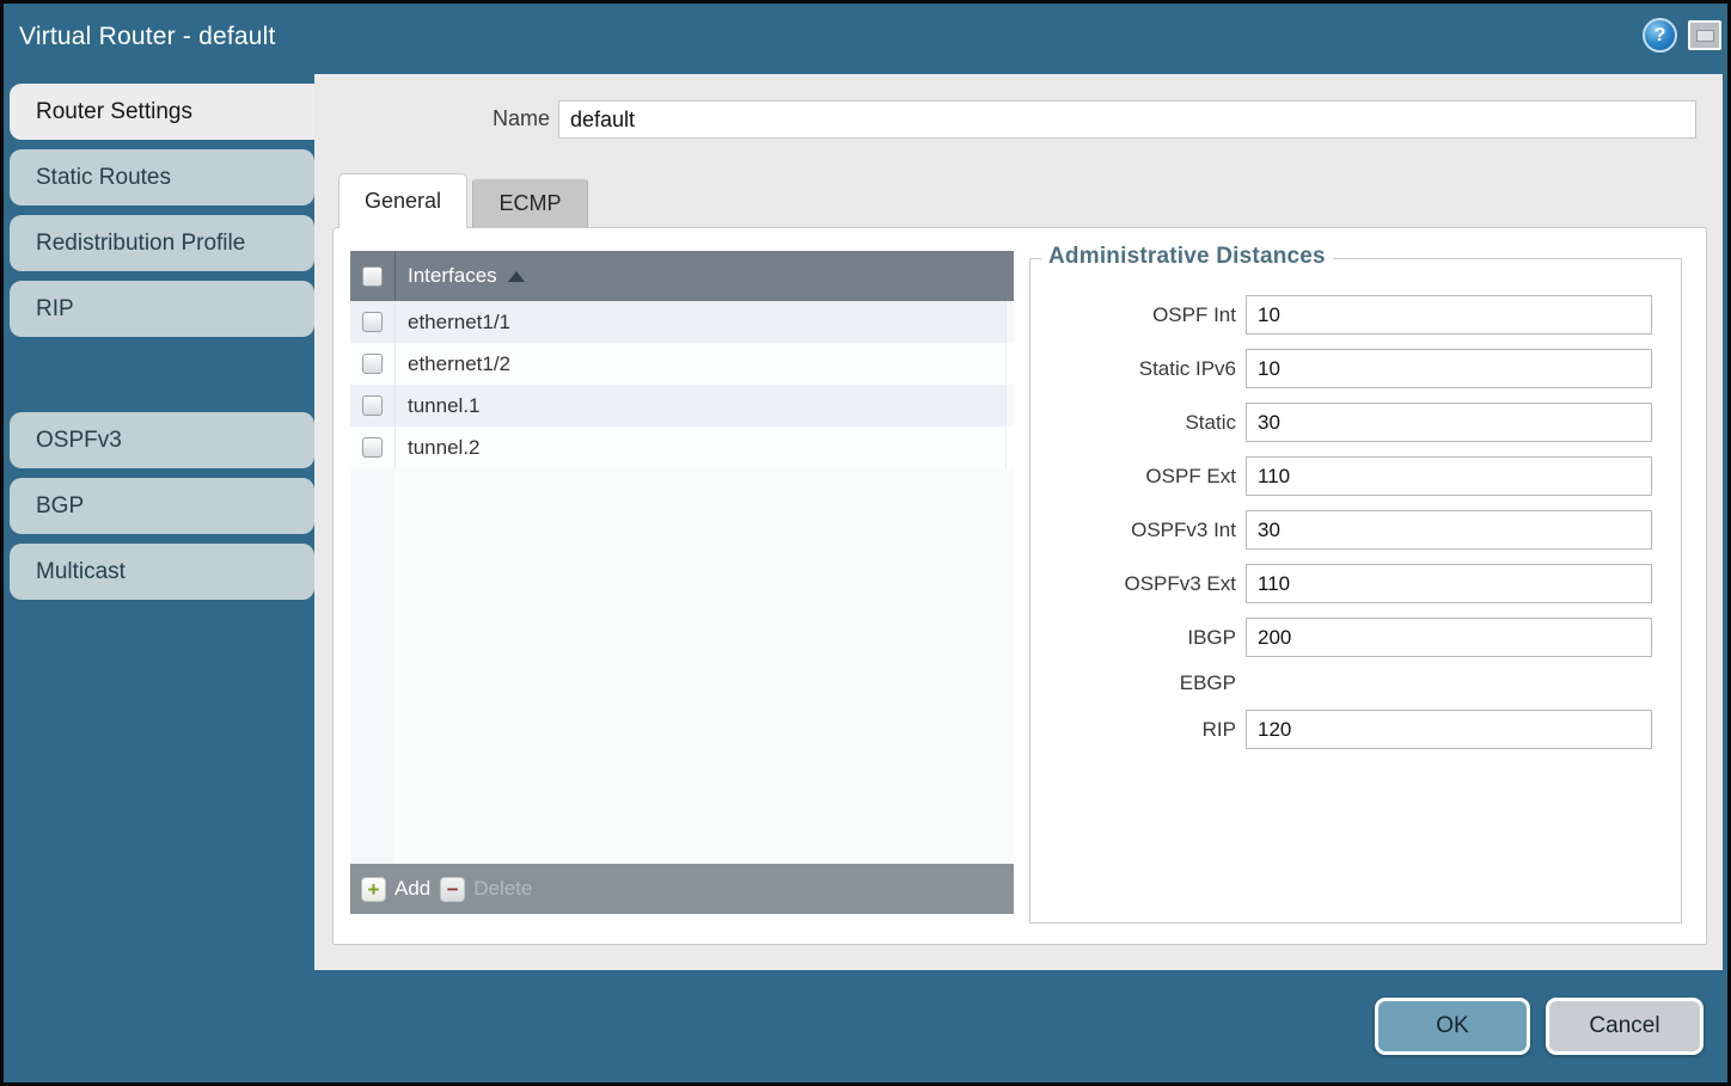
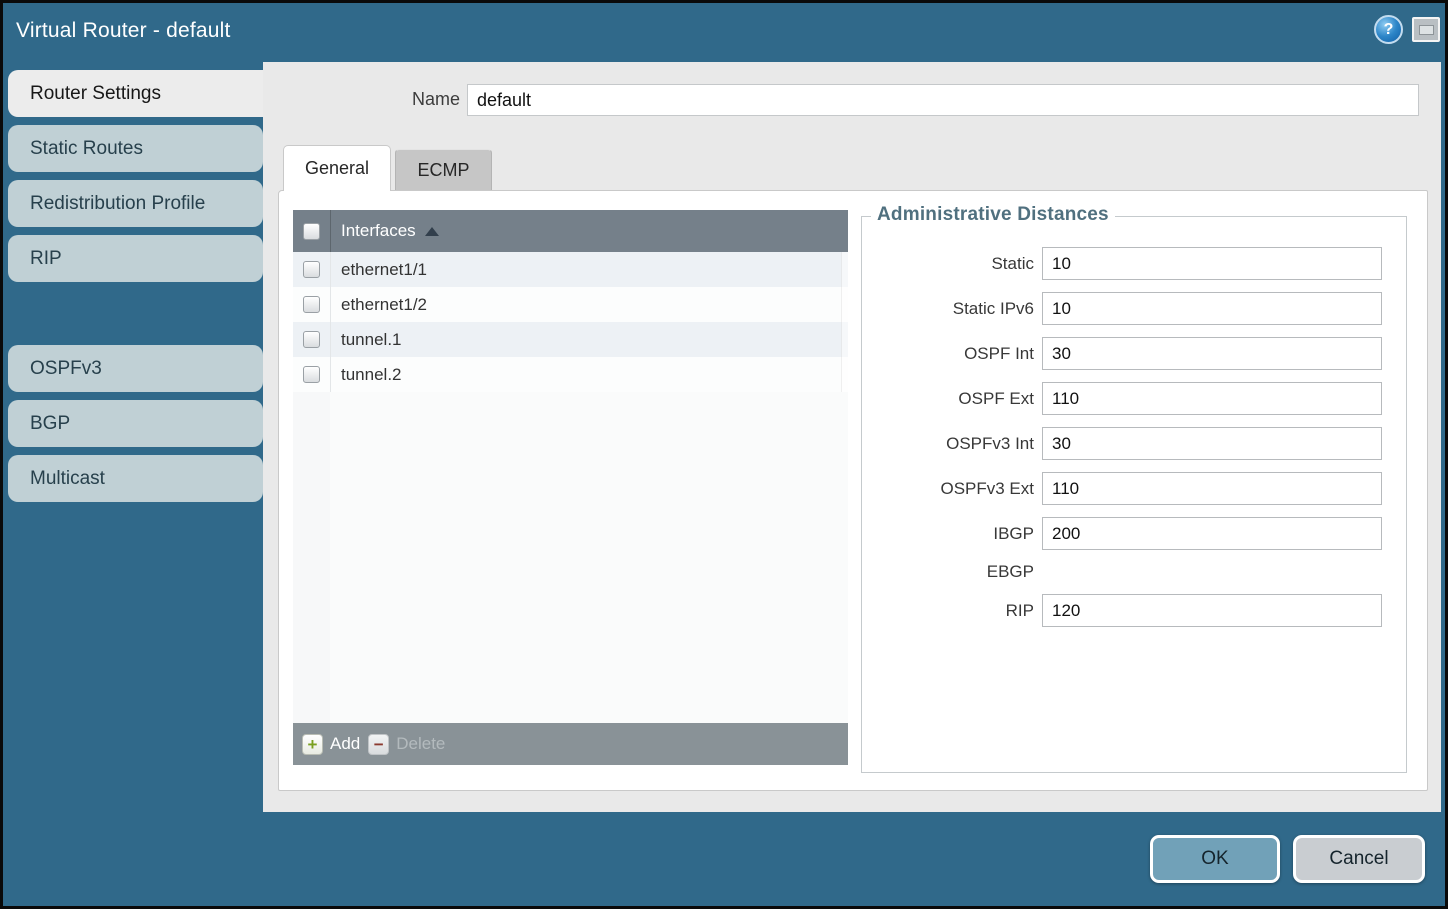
  Virtual Router - default
  ?
  Router Settings
  Static Routes
  Redistribution Profile
  RIP
  OSPFv3
  BGP
  Multicast
  Name
  default
  General
  ECMP
  Interfaces
  ethernet1/1
  ethernet1/2
  tunnel.1
  tunnel.2
  +
  Add
  −
  Delete
  Administrative Distances
- OSPF Int
+ Static
  10
  Static IPv6
  10
- Static
+ OSPF Int
  30
  OSPF Ext
  110
  OSPFv3 Int
  30
  OSPFv3 Ext
  110
  IBGP
  200
  EBGP
  RIP
  120
  OK
  Cancel
